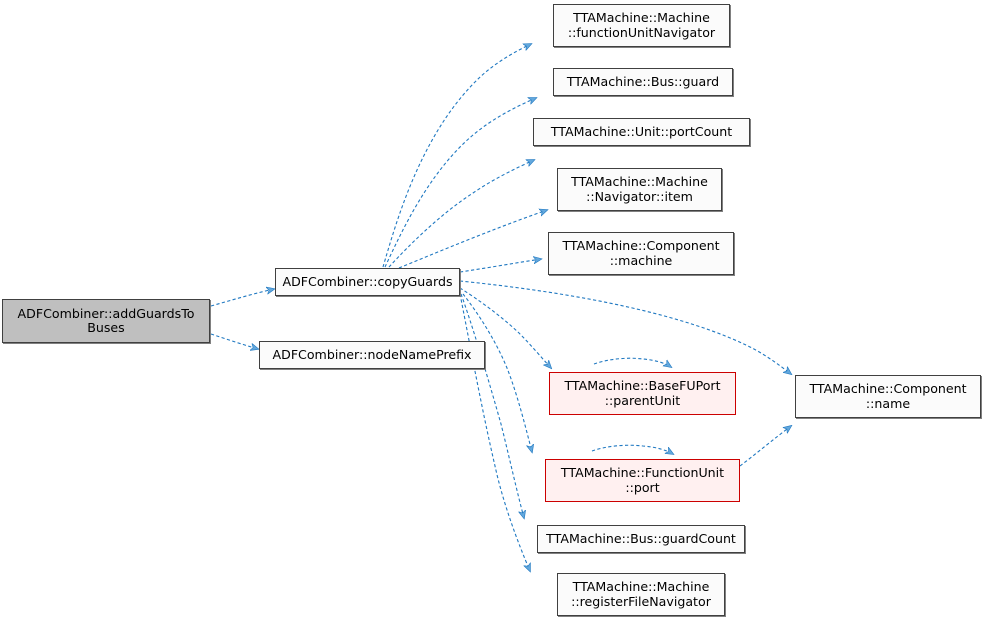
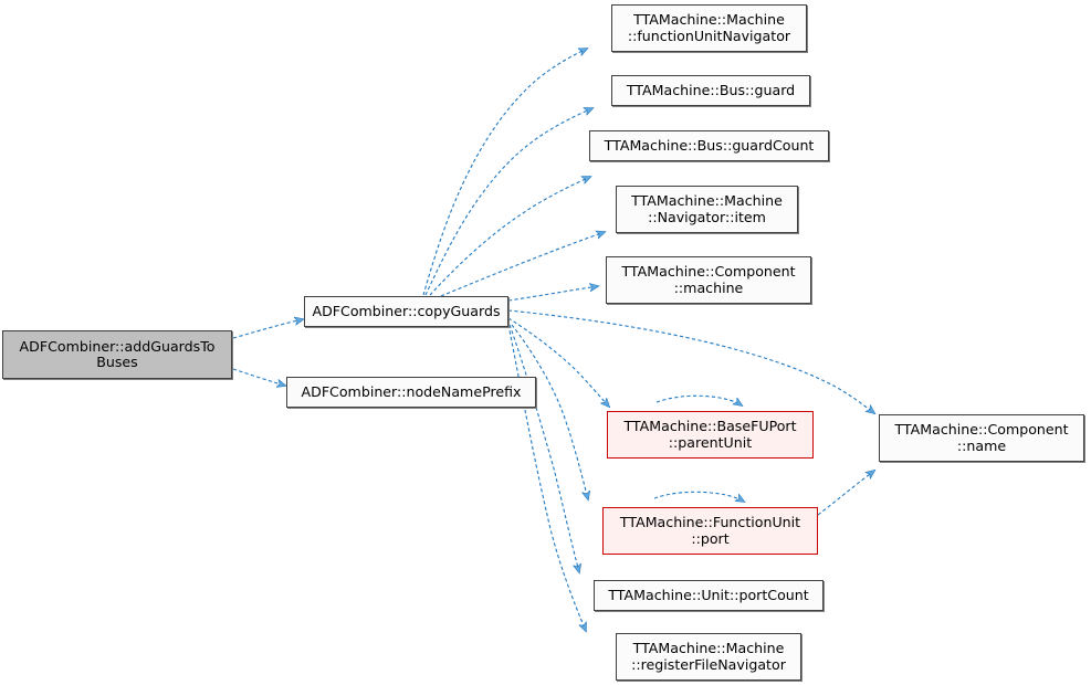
  ADFCombiner::addGuardsTo
  Buses
  ADFCombiner::copyGuards
  ADFCombiner::nodeNamePrefix
  TTAMachine::Machine
  ::functionUnitNavigator
  TTAMachine::Bus::guard
- TTAMachine::Unit::portCount
+ TTAMachine::Bus::guardCount
  TTAMachine::Machine
  ::Navigator::item
  TTAMachine::Component
  ::machine
  TTAMachine::BaseFUPort
  ::parentUnit
  TTAMachine::FunctionUnit
  ::port
- TTAMachine::Bus::guardCount
+ TTAMachine::Unit::portCount
  TTAMachine::Machine
  ::registerFileNavigator
  TTAMachine::Component
  ::name
